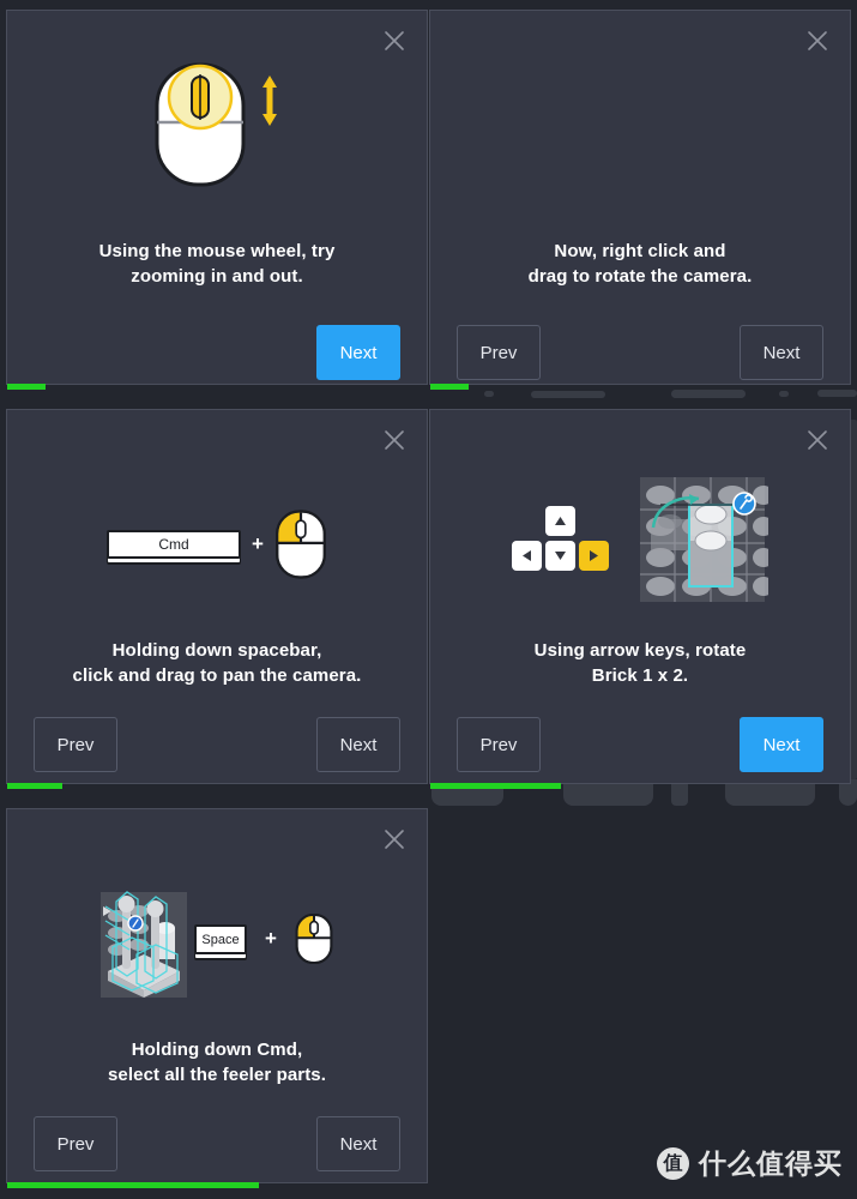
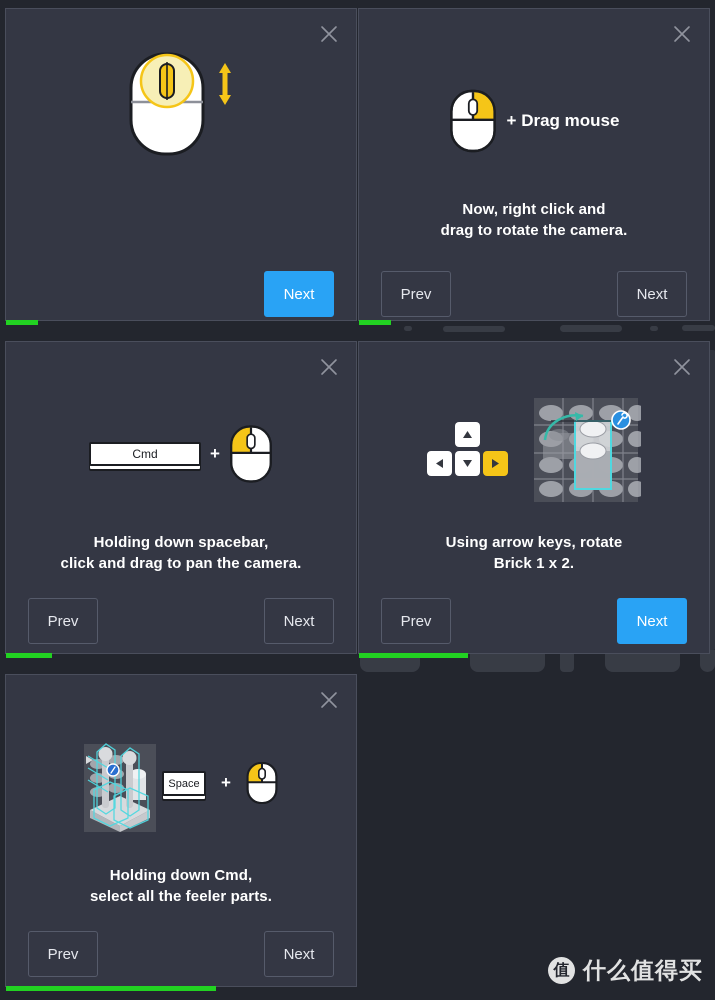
- Using the mouse wheel, try
- zooming in and out.
  Next
+ + Drag mouse
  Now, right click and
  drag to rotate the camera.
  Prev
  Next
  Cmd
  +
  Holding down spacebar,
  click and drag to pan the camera.
  Prev
  Next
  Using arrow keys, rotate
  Brick 1 x 2.
  Prev
  Next
  Space
  +
  Holding down Cmd,
  select all the feeler parts.
  Prev
  Next
  值
  什么值得买
